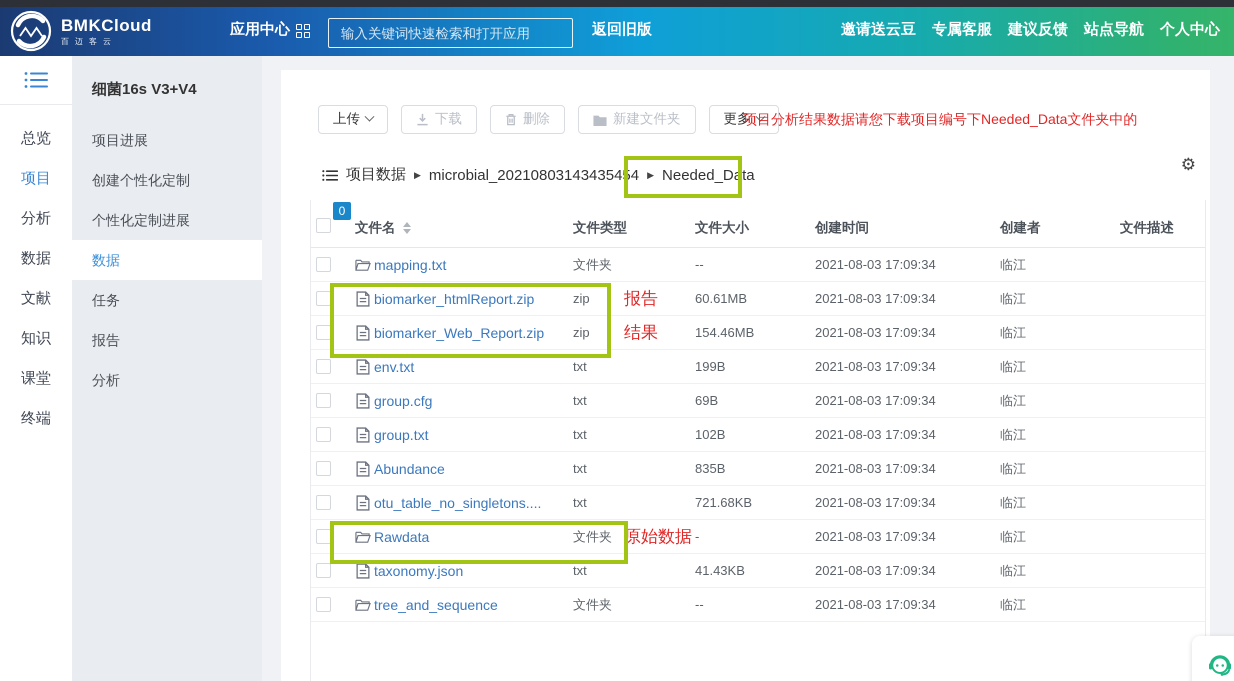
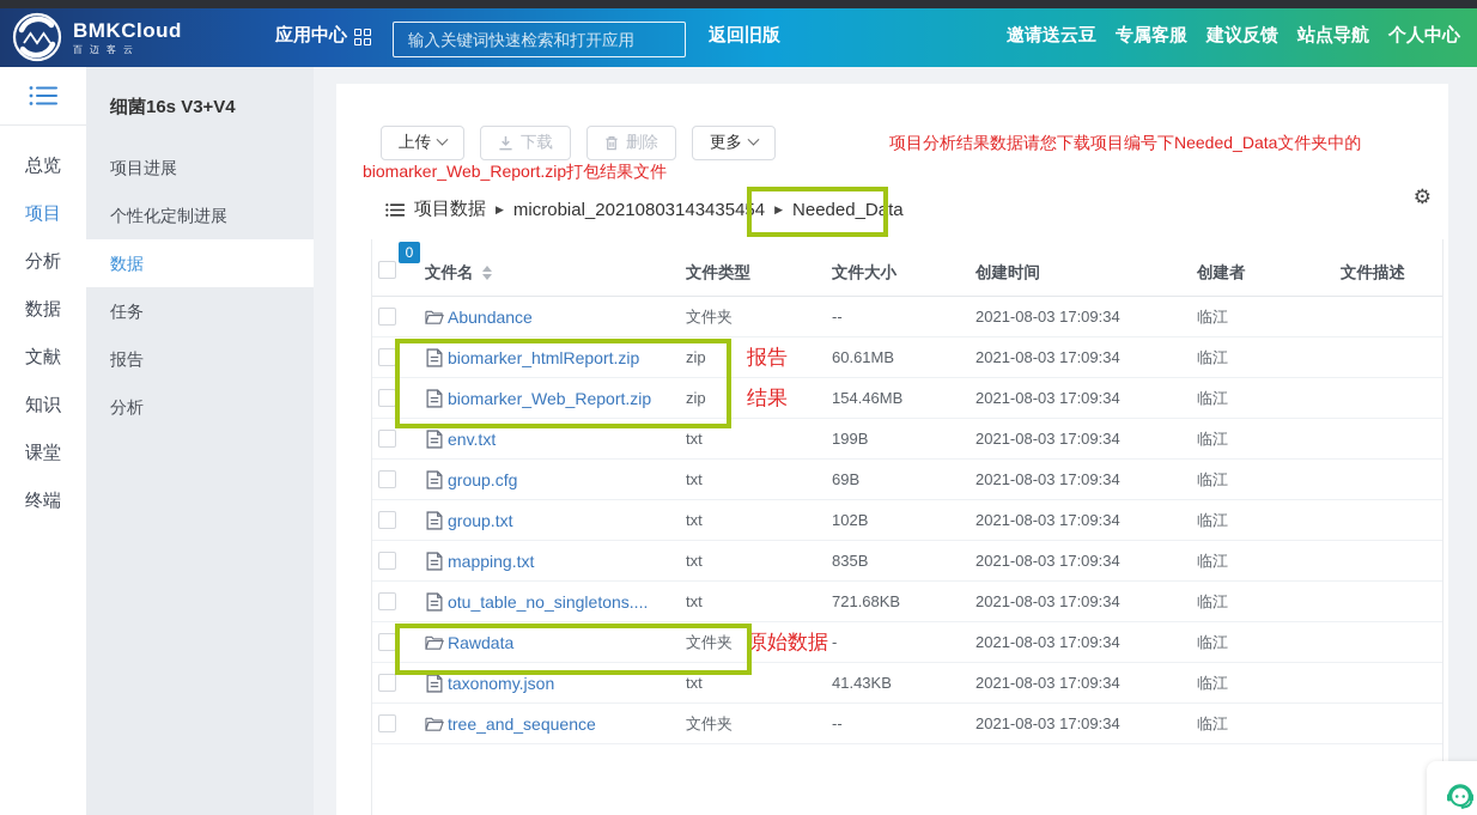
  BMKCloud
  百迈客云
  应用中心
  输入关键词快速检索和打开应用
  返回旧版
  邀请送云豆
  专属客服
  建议反馈
  站点导航
  个人中心
  总览
  项目
  分析
  数据
  文献
  知识
  课堂
  终端
  细菌16s V3+V4
  项目进展
- 创建个性化定制
  个性化定制进展
  数据
  任务
  报告
  分析
  上传
  下载
  删除
- 新建文件夹
  更多
  项目分析结果数据请您下载项目编号下Needed_Data文件夹中的
+ biomarker_Web_Report.zip打包结果文件
  项目数据
  ▶
  microbial_20210803143435454
  ▶
  Needed_Data
  ⚙
  0
  文件名
  文件类型
  文件大小
  创建时间
  创建者
  文件描述
- mapping.txt
+ Abundance
  文件夹
  --
  2021-08-03 17:09:34
  临江
  biomarker_htmlReport.zip
  zip
  60.61MB
  2021-08-03 17:09:34
  临江
  报告
  biomarker_Web_Report.zip
  zip
  154.46MB
  2021-08-03 17:09:34
  临江
  结果
  env.txt
  txt
  199B
  2021-08-03 17:09:34
  临江
  group.cfg
  txt
  69B
  2021-08-03 17:09:34
  临江
  group.txt
  txt
  102B
  2021-08-03 17:09:34
  临江
- Abundance
+ mapping.txt
  txt
  835B
  2021-08-03 17:09:34
  临江
  otu_table_no_singletons....
  txt
  721.68KB
  2021-08-03 17:09:34
  临江
  Rawdata
  文件夹
  -
  2021-08-03 17:09:34
  临江
  原始数据
  taxonomy.json
  txt
  41.43KB
  2021-08-03 17:09:34
  临江
  tree_and_sequence
  文件夹
  --
  2021-08-03 17:09:34
  临江
